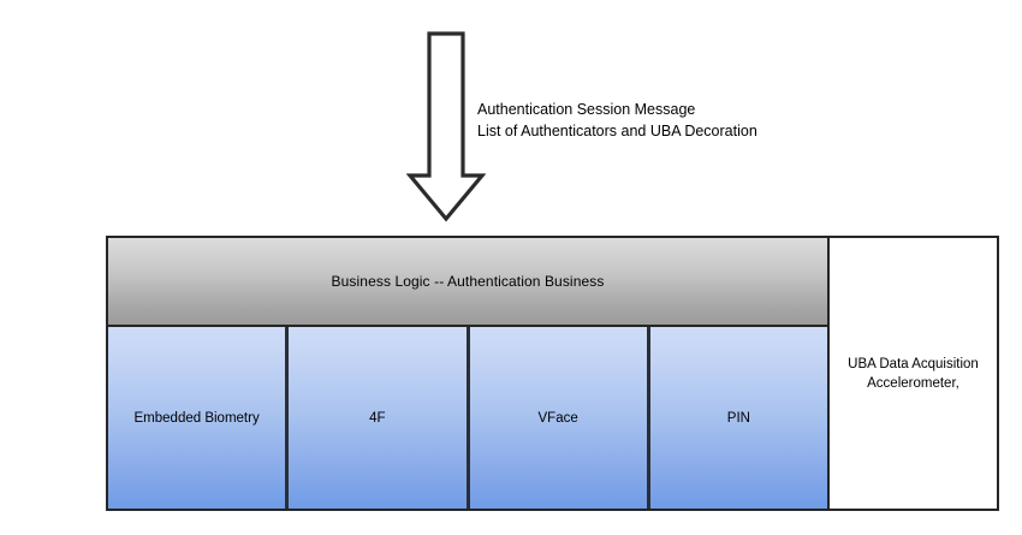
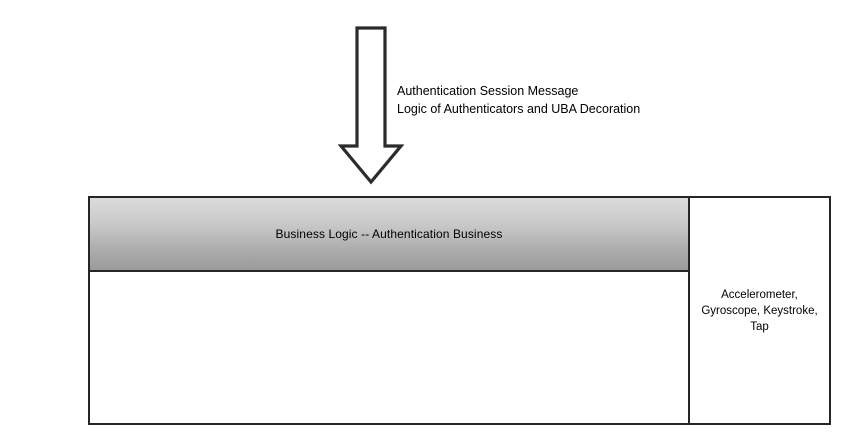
  Authentication Session Message
- List of Authenticators and UBA Decoration
+ Logic of Authenticators and UBA Decoration
  Business Logic -- Authentication Business
- Embedded Biometry
- 4F
- VFace
- PIN
- UBA Data Acquisition
  Accelerometer,
+ Gyroscope, Keystroke,
+ Tap
